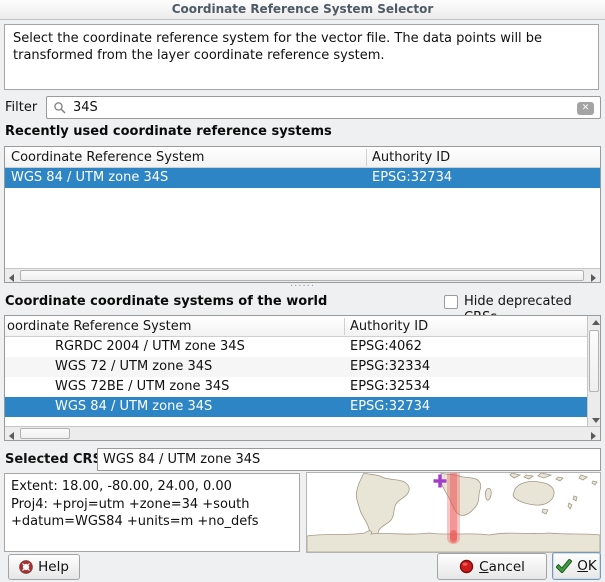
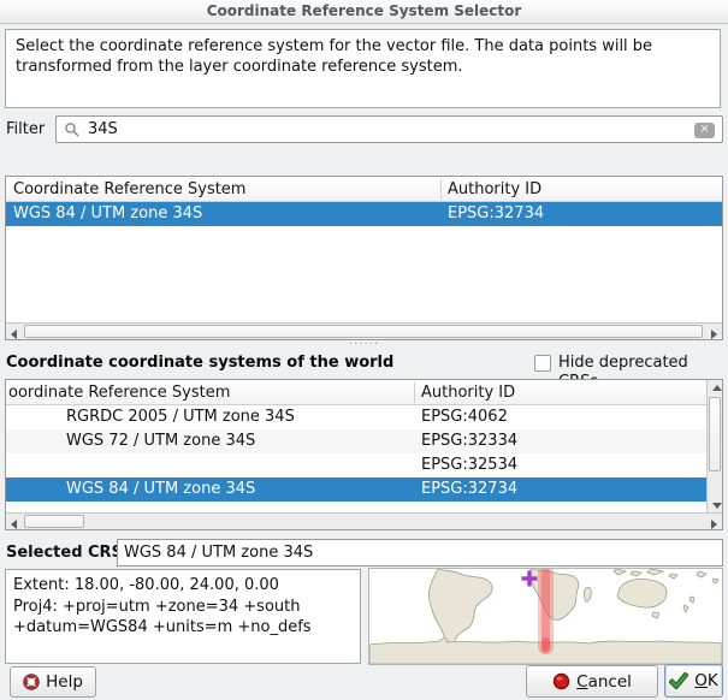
  Coordinate Reference System Selector
  Select the coordinate reference system for the vector file. The data points will be transformed from the layer coordinate reference system.
  Filter
  34S
  ✕
- Recently used coordinate reference systems
  Coordinate Reference System
  Authority ID
  WGS 84 / UTM zone 34S
  EPSG:32734
  ······
  Coordinate coordinate systems of the world
  Hide deprecated
  oordinate Reference System
  Authority ID
- RGRDC 2004 / UTM zone 34S
+ RGRDC 2005 / UTM zone 34S
  EPSG:4062
  WGS 72 / UTM zone 34S
  EPSG:32334
- WGS 72BE / UTM zone 34S
  EPSG:32534
  WGS 84 / UTM zone 34S
  EPSG:32734
  Selected CR
  WGS 84 / UTM zone 34S
  Extent: 18.00, -80.00, 24.00, 0.00
  Proj4: +proj=utm +zone=34 +south
  +datum=WGS84 +units=m +no_defs
  Help
  Cancel
  OK
